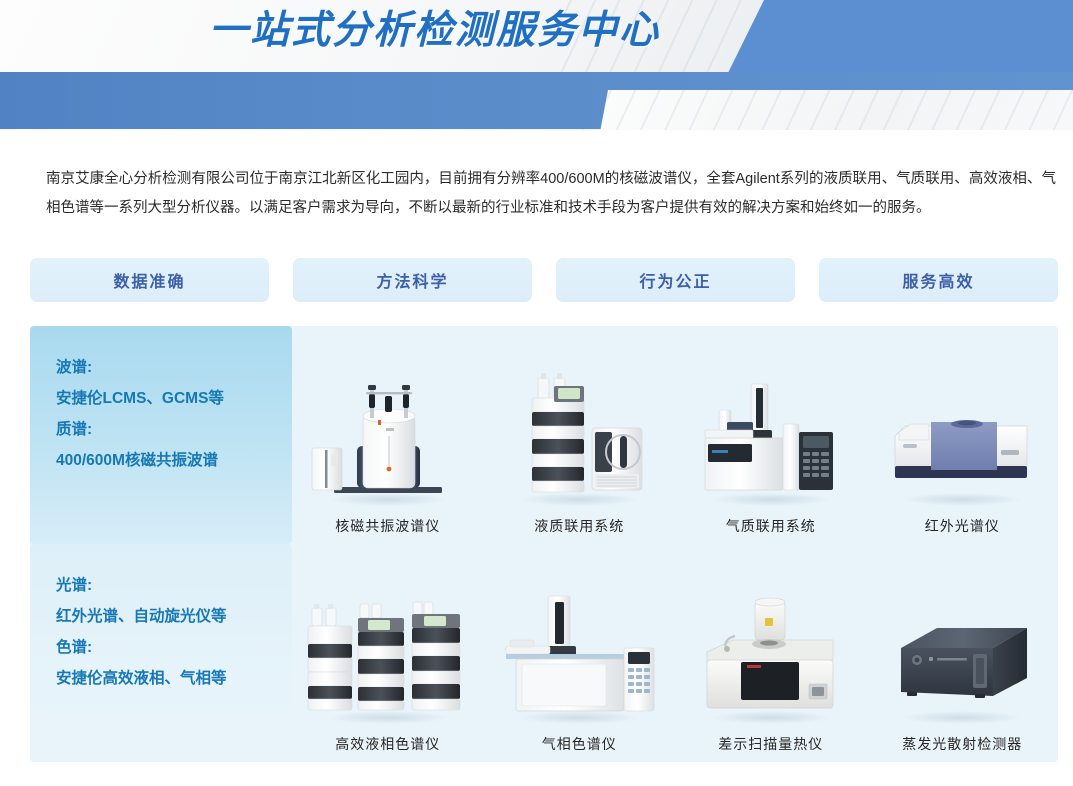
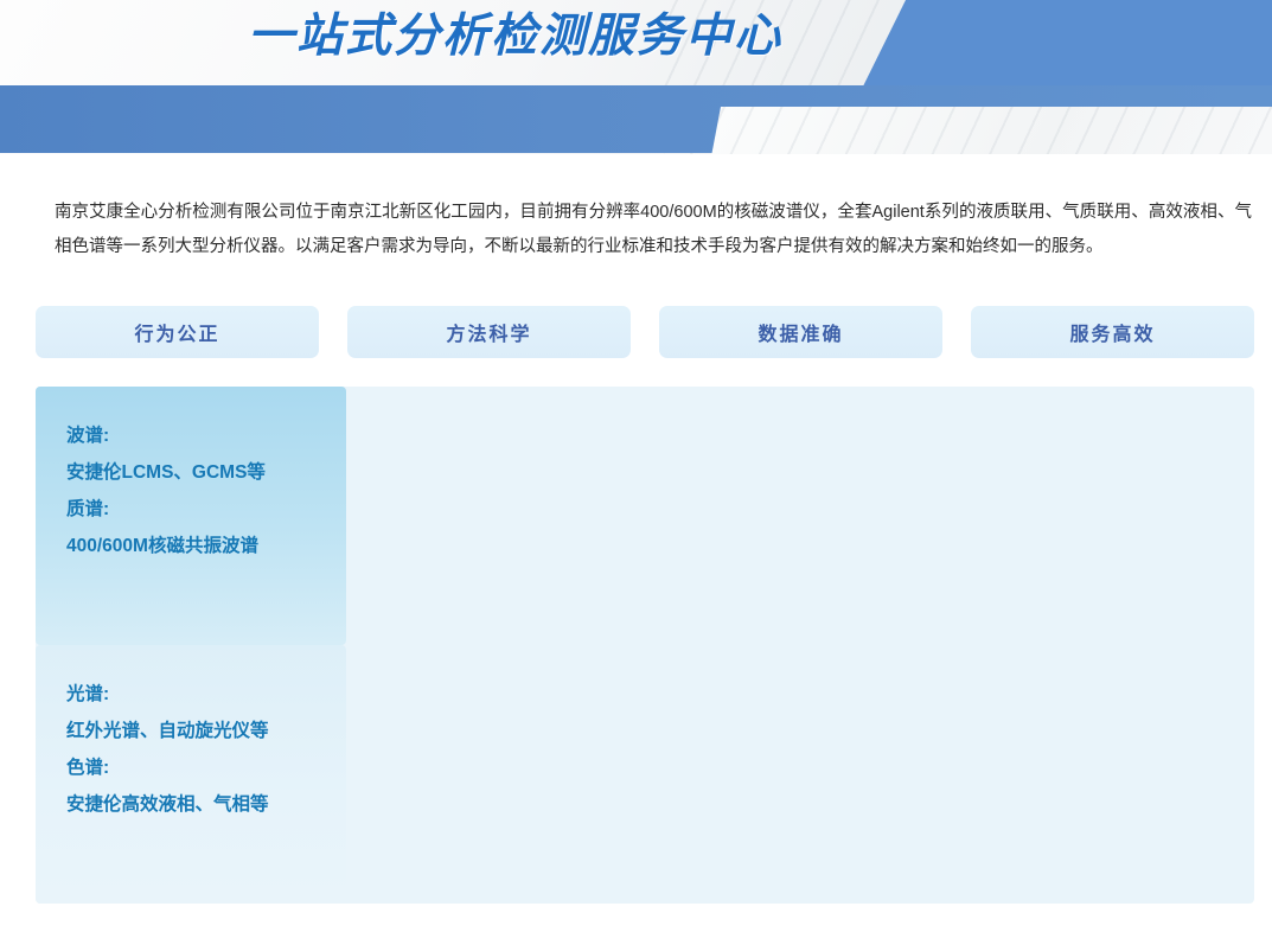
  一站式分析检测服务中心
  南京艾康全心分析检测有限公司位于南京江北新区化工园内，目前拥有分辨率400/600M的核磁波谱仪，全套Agilent系列的液质联用、气质联用、高效液相、气相色谱等一系列大型分析仪器。以满足客户需求为导向，不断以最新的行业标准和技术手段为客户提供有效的解决方案和始终如一的服务。
- 数据准确
+ 行为公正
  方法科学
- 行为公正
+ 数据准确
  服务高效
  波谱:
  安捷伦LCMS、GCMS等
  质谱:
  400/600M核磁共振波谱
  光谱:
  红外光谱、自动旋光仪等
  色谱:
  安捷伦高效液相、气相等
- 核磁共振波谱仪
- 液质联用系统
- 气质联用系统
- 红外光谱仪
- 高效液相色谱仪
- 气相色谱仪
- 差示扫描量热仪
- 蒸发光散射检测器
